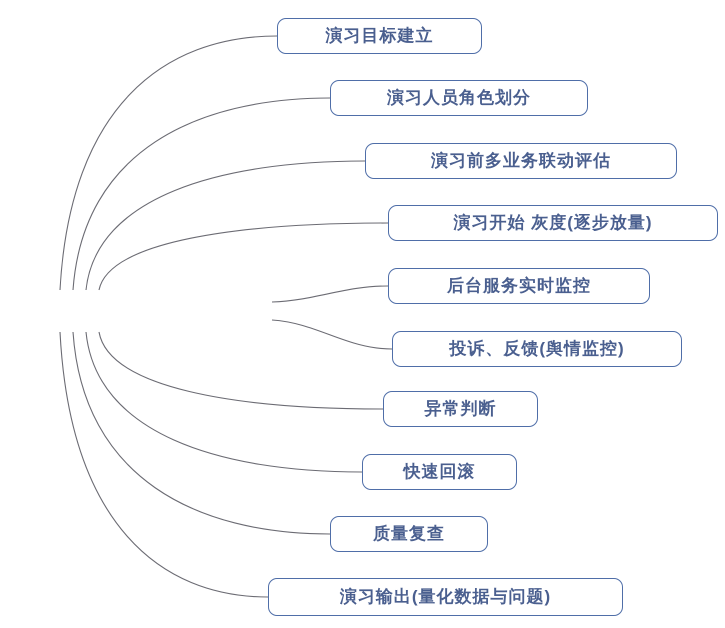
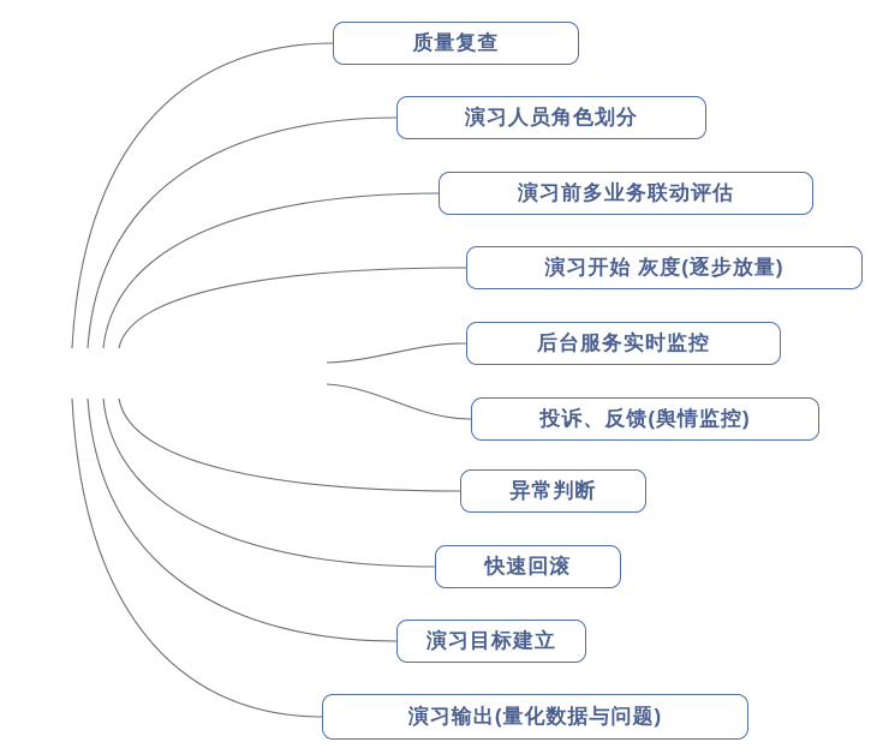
- 演习目标建立
+ 质量复查
  演习人员角色划分
  演习前多业务联动评估
  演习开始 灰度(逐步放量)
  后台服务实时监控
  投诉、反馈(舆情监控)
  异常判断
  快速回滚
- 质量复查
+ 演习目标建立
  演习输出(量化数据与问题)
